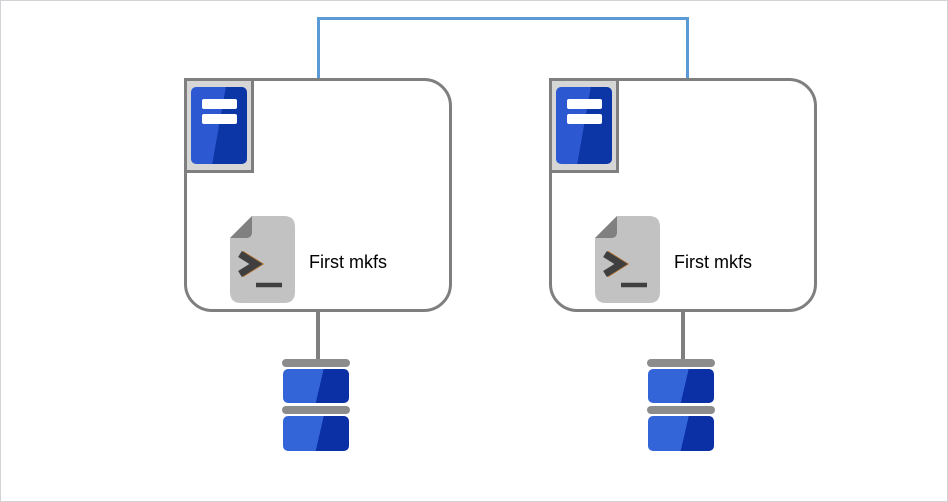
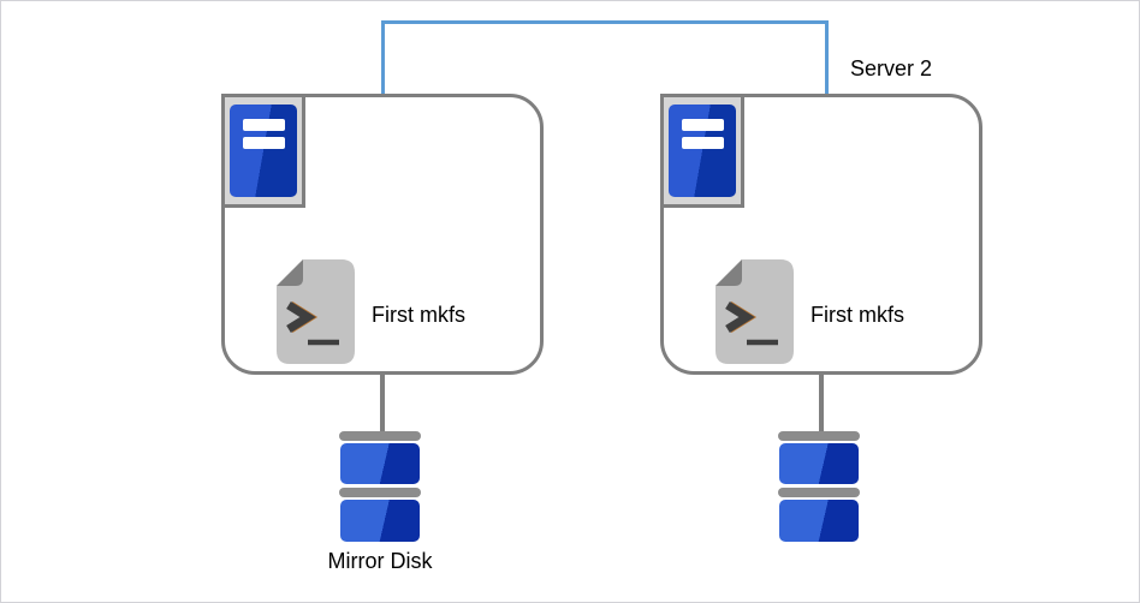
  First mkfs
+ Mirror Disk
+ Server 2
  First mkfs
